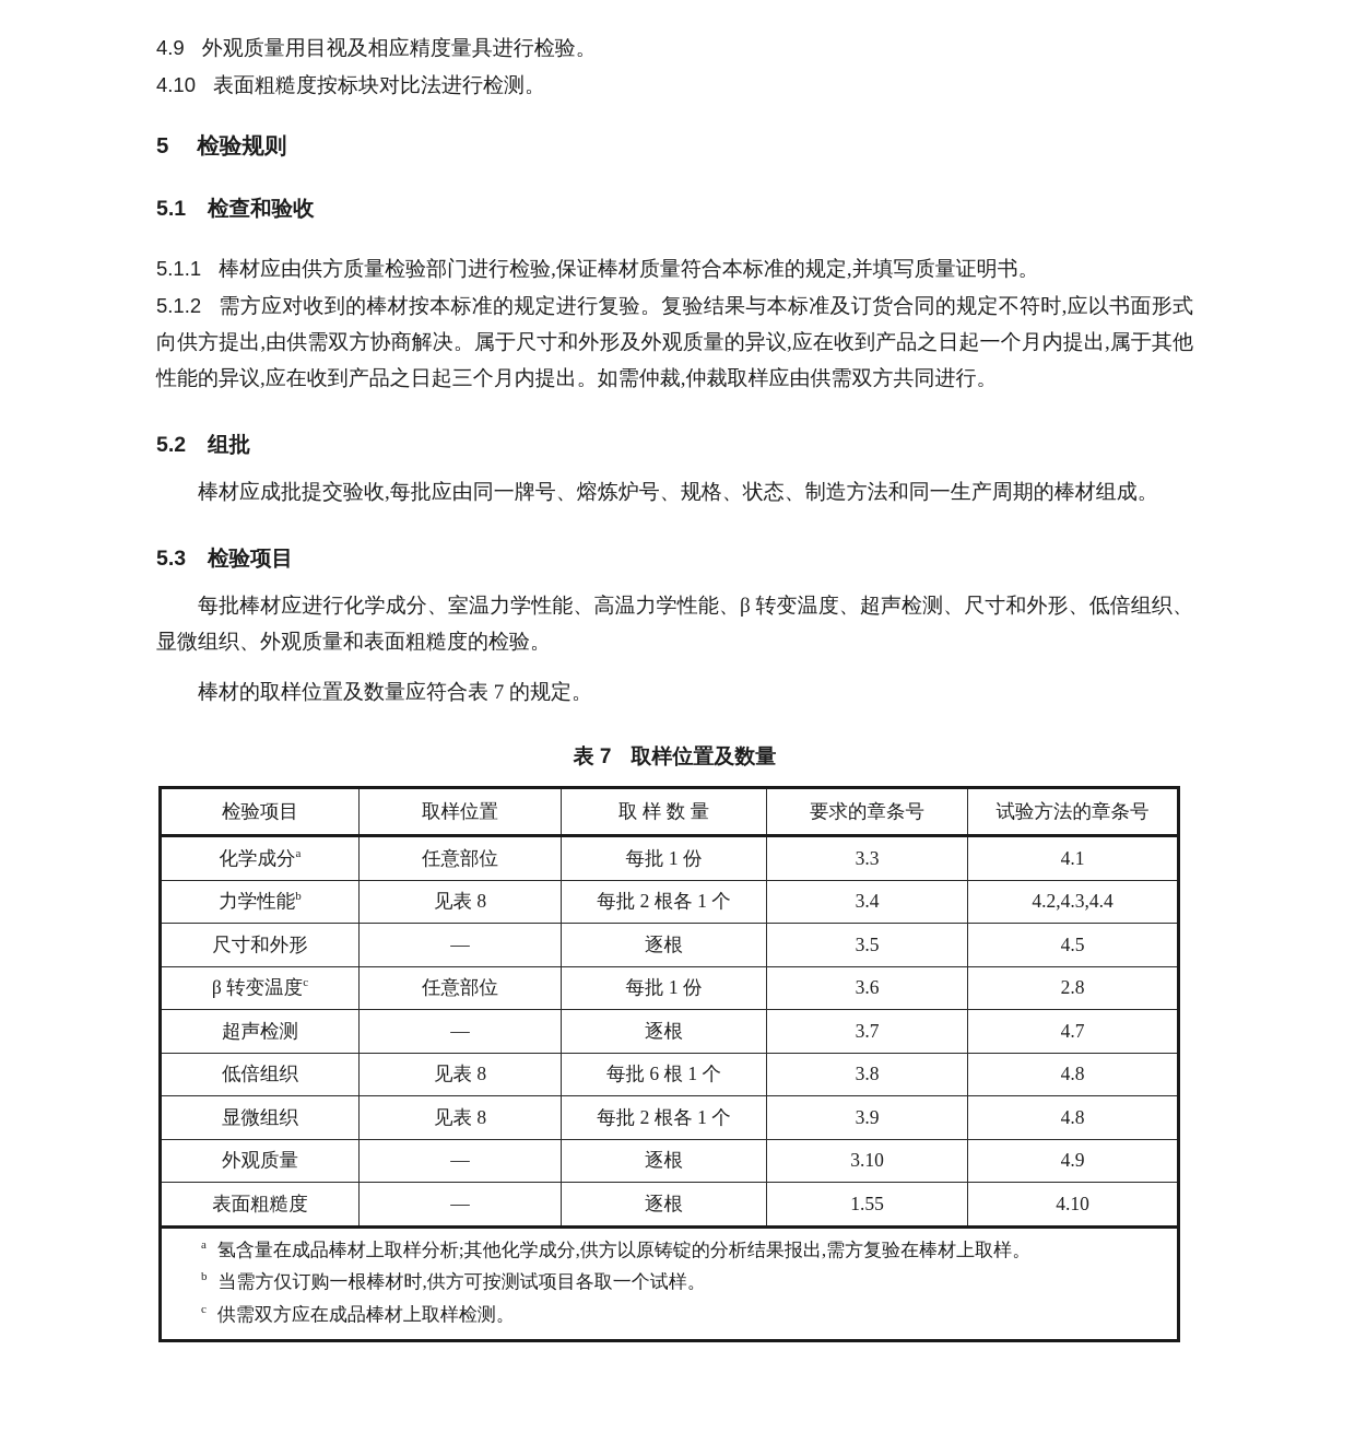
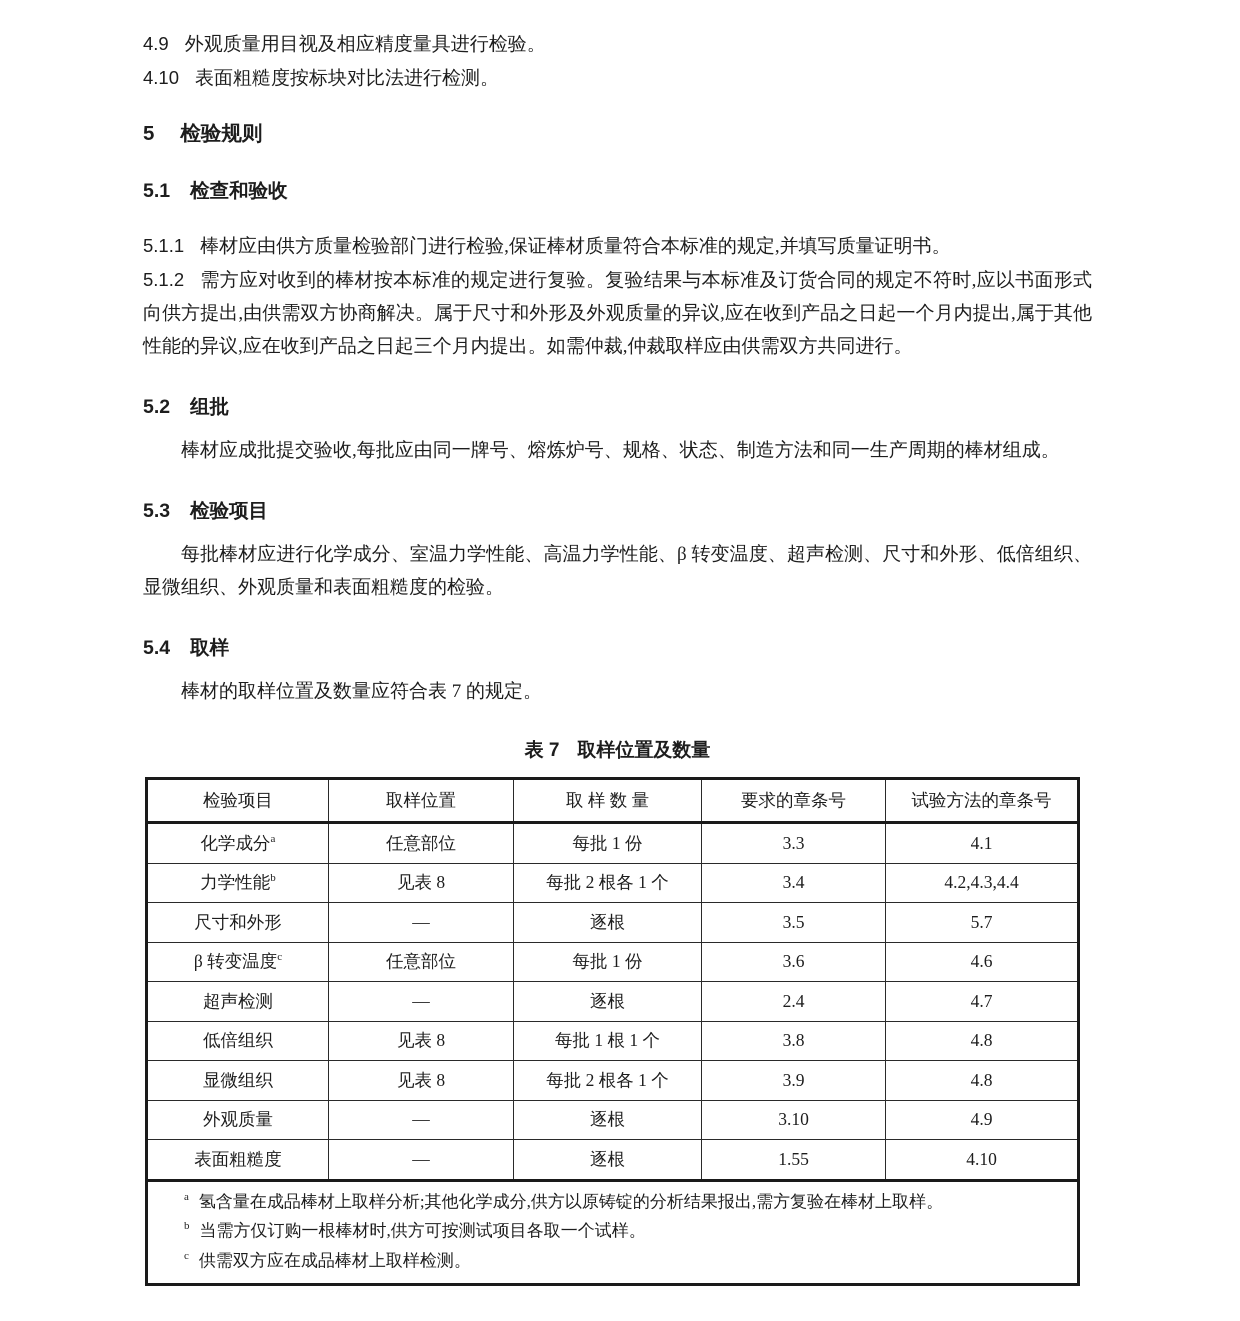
  4.9 外观质量用目视及相应精度量具进行检验。
  4.10 表面粗糙度按标块对比法进行检测。
  5 检验规则
  5.1 检查和验收
  5.1.1 棒材应由供方质量检验部门进行检验,保证棒材质量符合本标准的规定,并填写质量证明书。
  5.1.2 需方应对收到的棒材按本标准的规定进行复验。复验结果与本标准及订货合同的规定不符时,应以书面形式向供方提出,由供需双方协商解决。属于尺寸和外形及外观质量的异议,应在收到产品之日起一个月内提出,属于其他性能的异议,应在收到产品之日起三个月内提出。如需仲裁,仲裁取样应由供需双方共同进行。
  5.2 组批
  棒材应成批提交验收,每批应由同一牌号、熔炼炉号、规格、状态、制造方法和同一生产周期的棒材组成。
  5.3 检验项目
  每批棒材应进行化学成分、室温力学性能、高温力学性能、β 转变温度、超声检测、尺寸和外形、低倍组织、显微组织、外观质量和表面粗糙度的检验。
+ 5.4 取样
  棒材的取样位置及数量应符合表 7 的规定。
  表 7 取样位置及数量
  检验项目	取样位置	取 样 数 量	要求的章条号	试验方法的章条号
  化学成分a	任意部位	每批 1 份	3.3	4.1
  力学性能b	见表 8	每批 2 根各 1 个	3.4	4.2,4.3,4.4
- 尺寸和外形	—	逐根	3.5	4.5
+ 尺寸和外形	—	逐根	3.5	5.7
- β 转变温度c	任意部位	每批 1 份	3.6	2.8
+ β 转变温度c	任意部位	每批 1 份	3.6	4.6
- 超声检测	—	逐根	3.7	4.7
+ 超声检测	—	逐根	2.4	4.7
- 低倍组织	见表 8	每批 6 根 1 个	3.8	4.8
+ 低倍组织	见表 8	每批 1 根 1 个	3.8	4.8
  显微组织	见表 8	每批 2 根各 1 个	3.9	4.8
  外观质量	—	逐根	3.10	4.9
  表面粗糙度	—	逐根	1.55	4.10
  a 氢含量在成品棒材上取样分析;其他化学成分,供方以原铸锭的分析结果报出,需方复验在棒材上取样。 b 当需方仅订购一根棒材时,供方可按测试项目各取一个试样。 c 供需双方应在成品棒材上取样检测。
